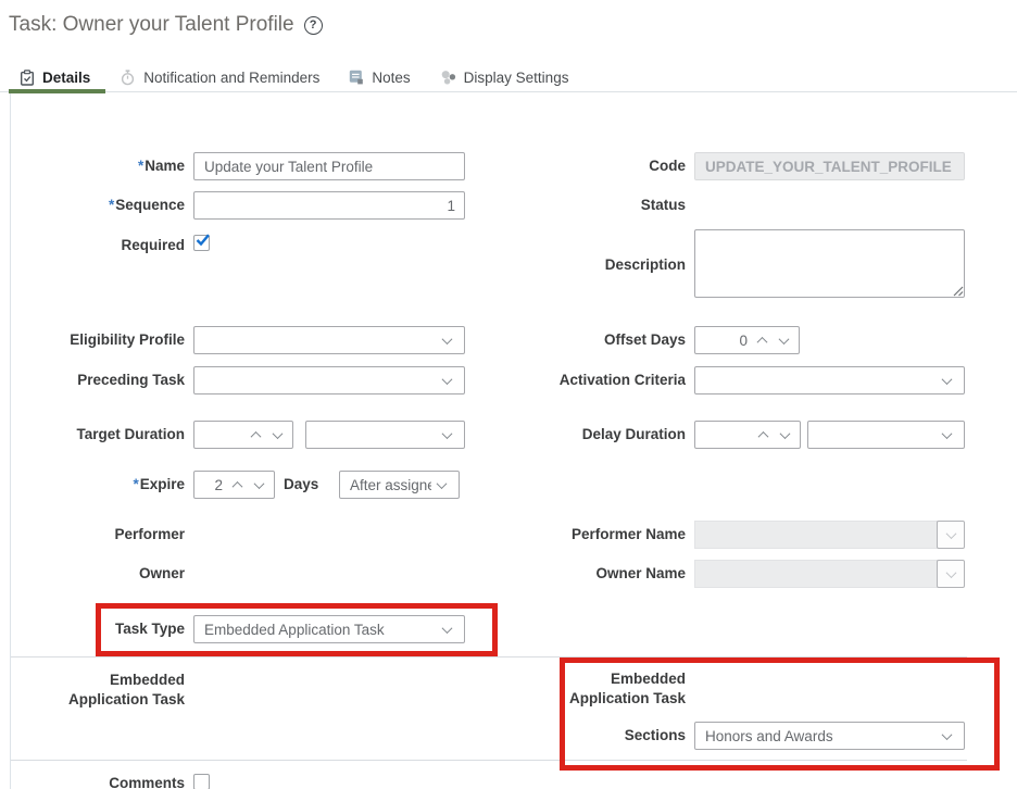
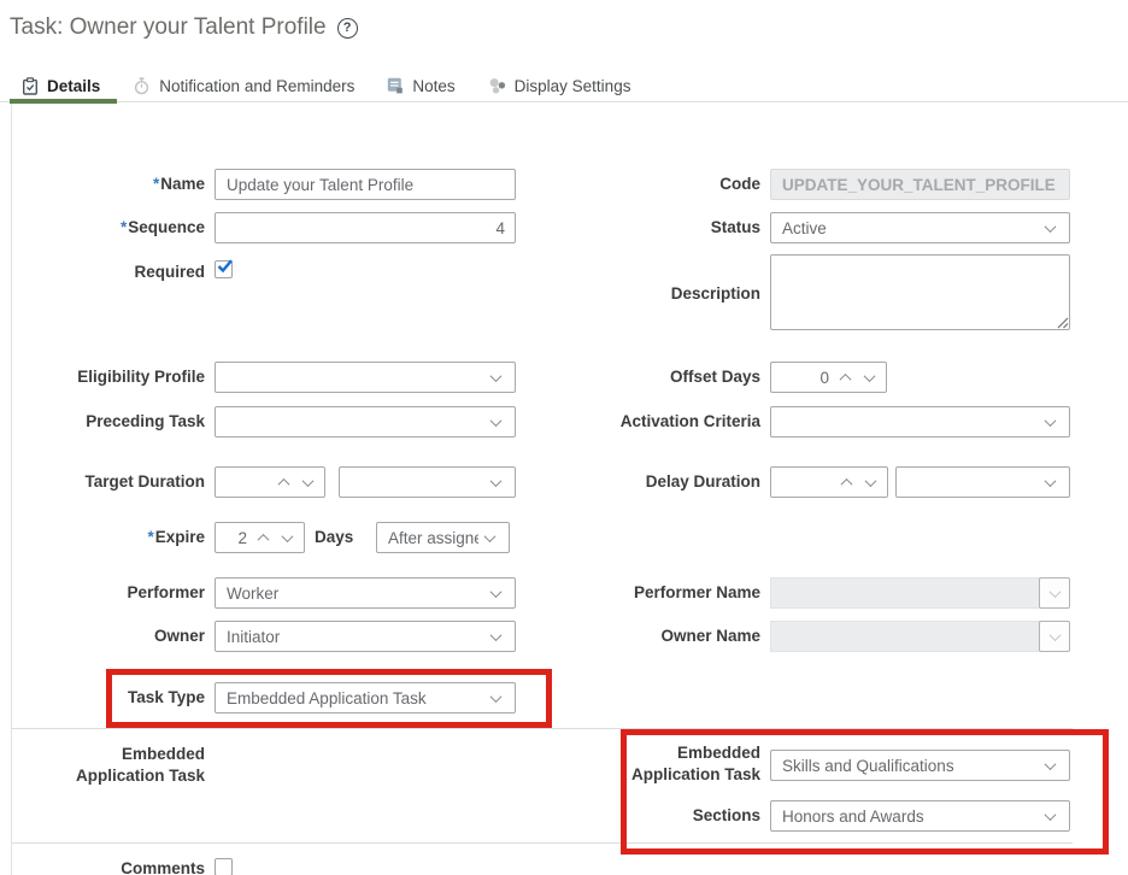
  Task: Owner your Talent Profile
  ?
  Details
  Notification and Reminders
  Notes
  Display Settings
  *Name
  Update your Talent Profile
  *Sequence
- 1
+ 4
  Required
  Eligibility Profile
  Preceding Task
  Target Duration
  *Expire
  2
  Days
  After assign
  Performer
+ Worker
  Owner
+ Initiator
  Task Type
  Embedded Application Task
  Code
  UPDATE_YOUR_TALENT_PROFILE
  Status
+ Active
  Description
  Offset Days
  0
  Activation Criteria
  Delay Duration
  Performer Name
  Owner Name
  Embedded
  Application Task
  Embedded
  Application Task
+ Skills and Qualifications
  Sections
  Honors and Awards
  Comments
